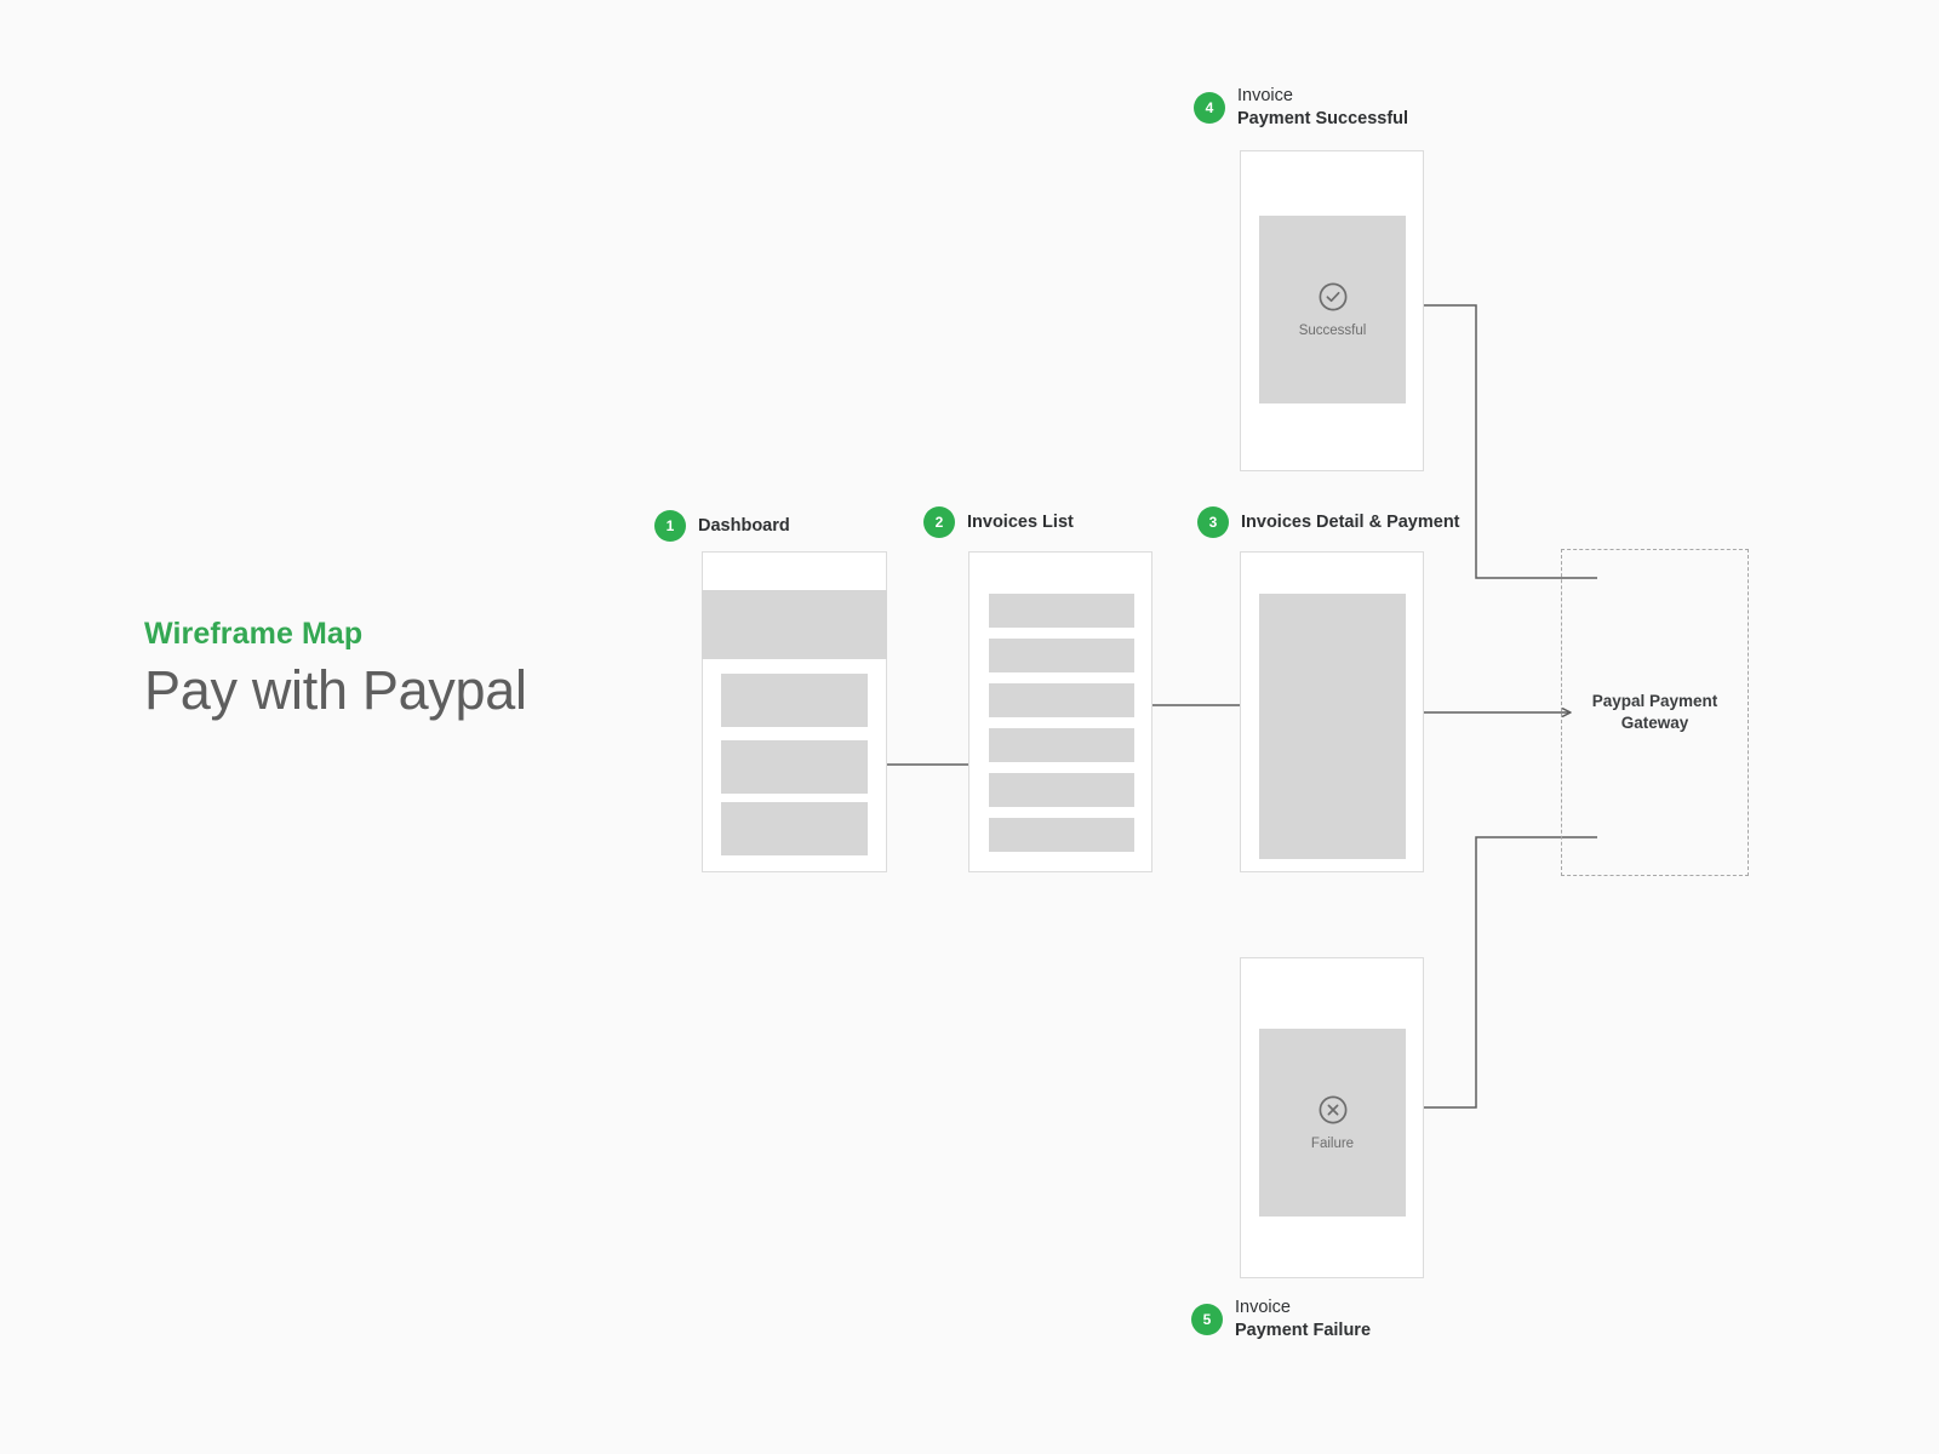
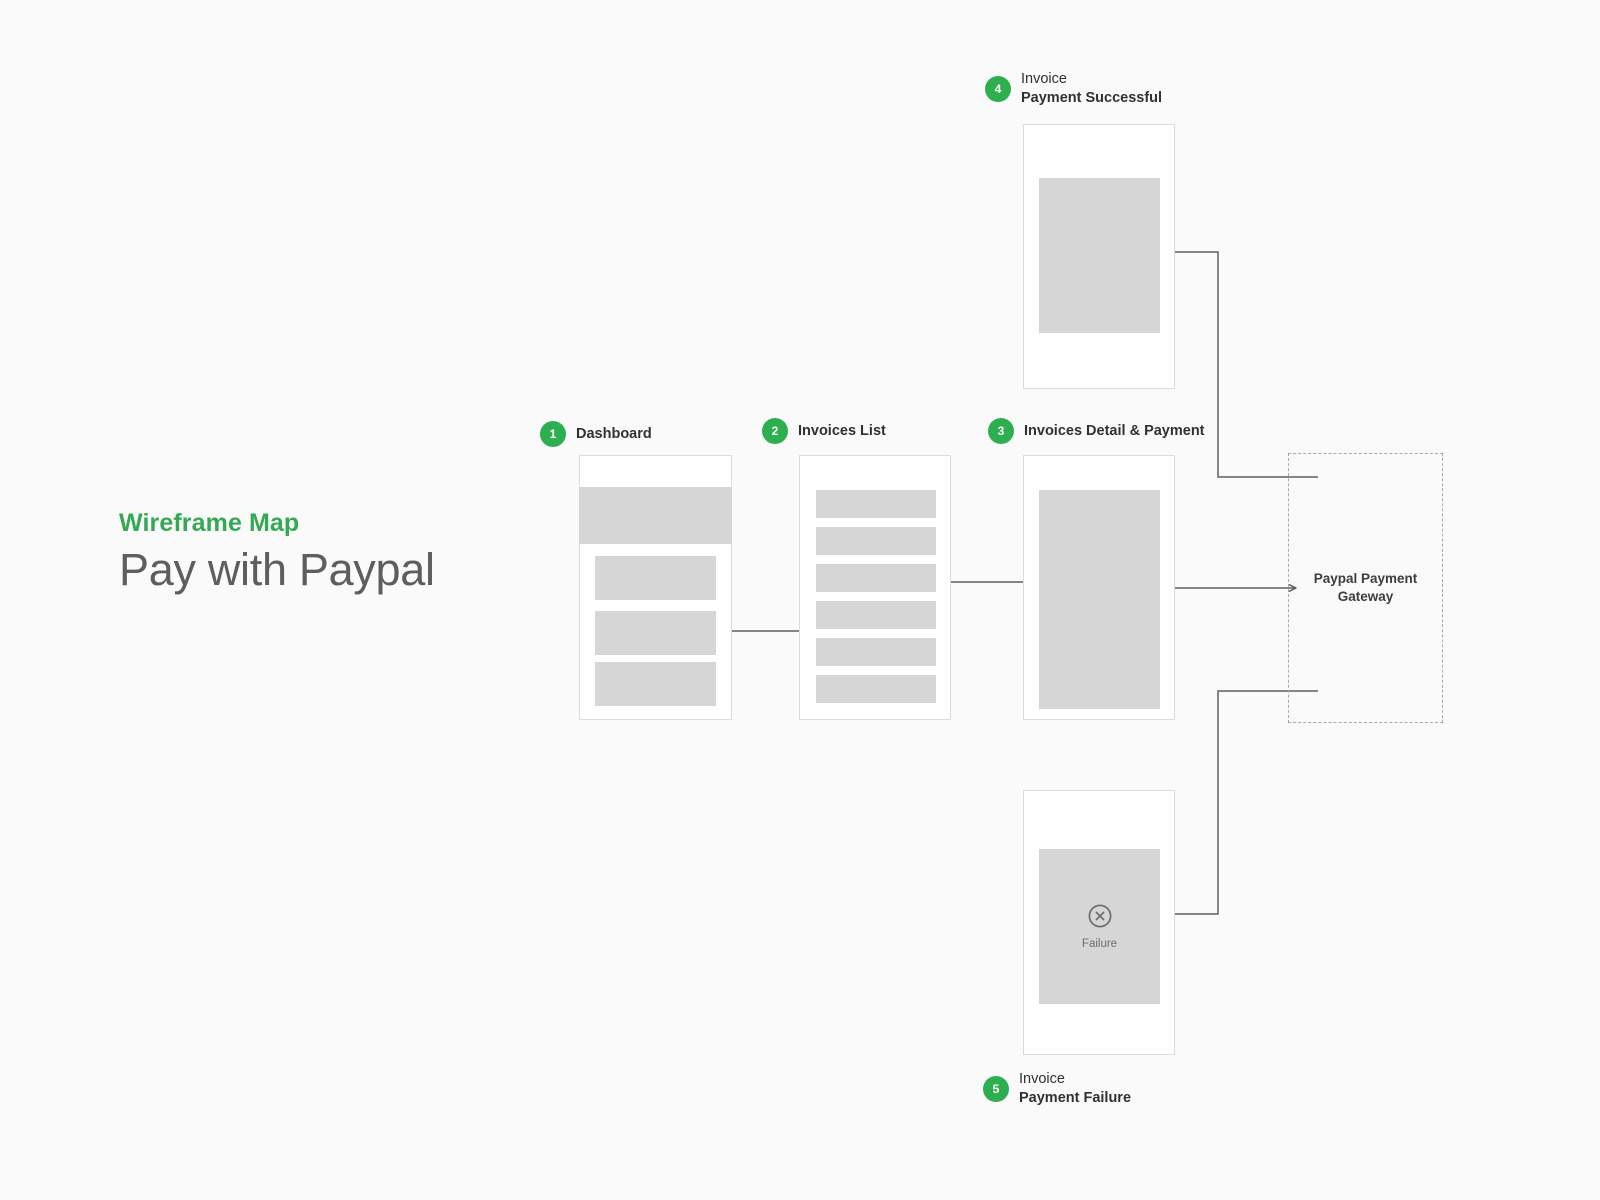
  Wireframe Map
  Pay with Paypal
  1
  Dashboard
  2
  Invoices List
  3
  Invoices Detail & Payment
  4
  Invoice
  Payment Successful
- Successful
  Failure
  5
  Invoice
  Payment Failure
  Paypal Payment
  Gateway
